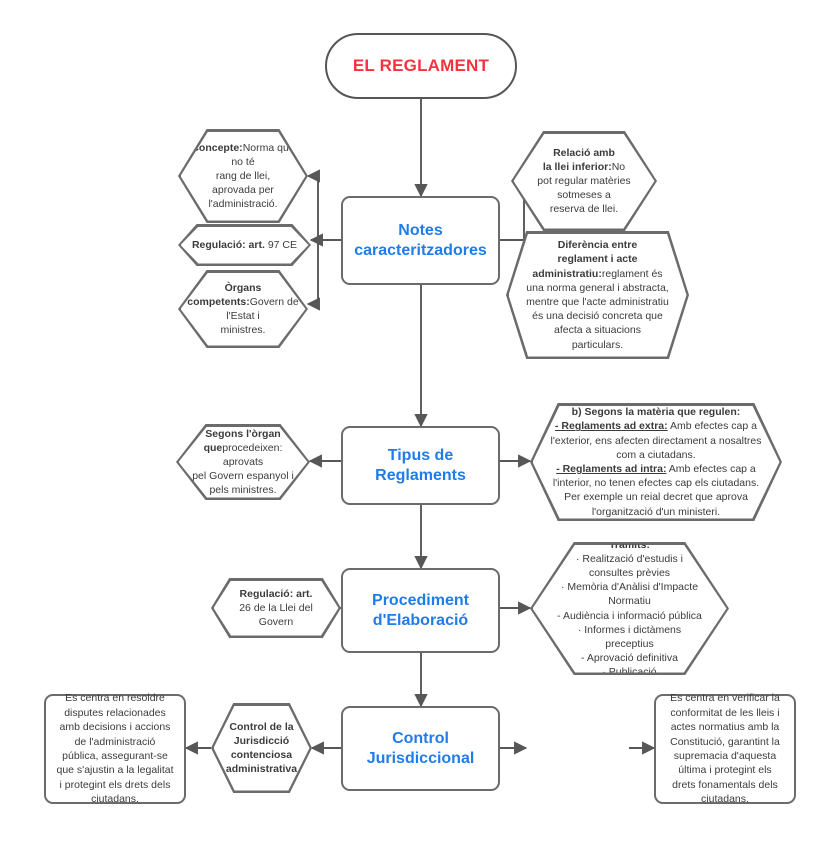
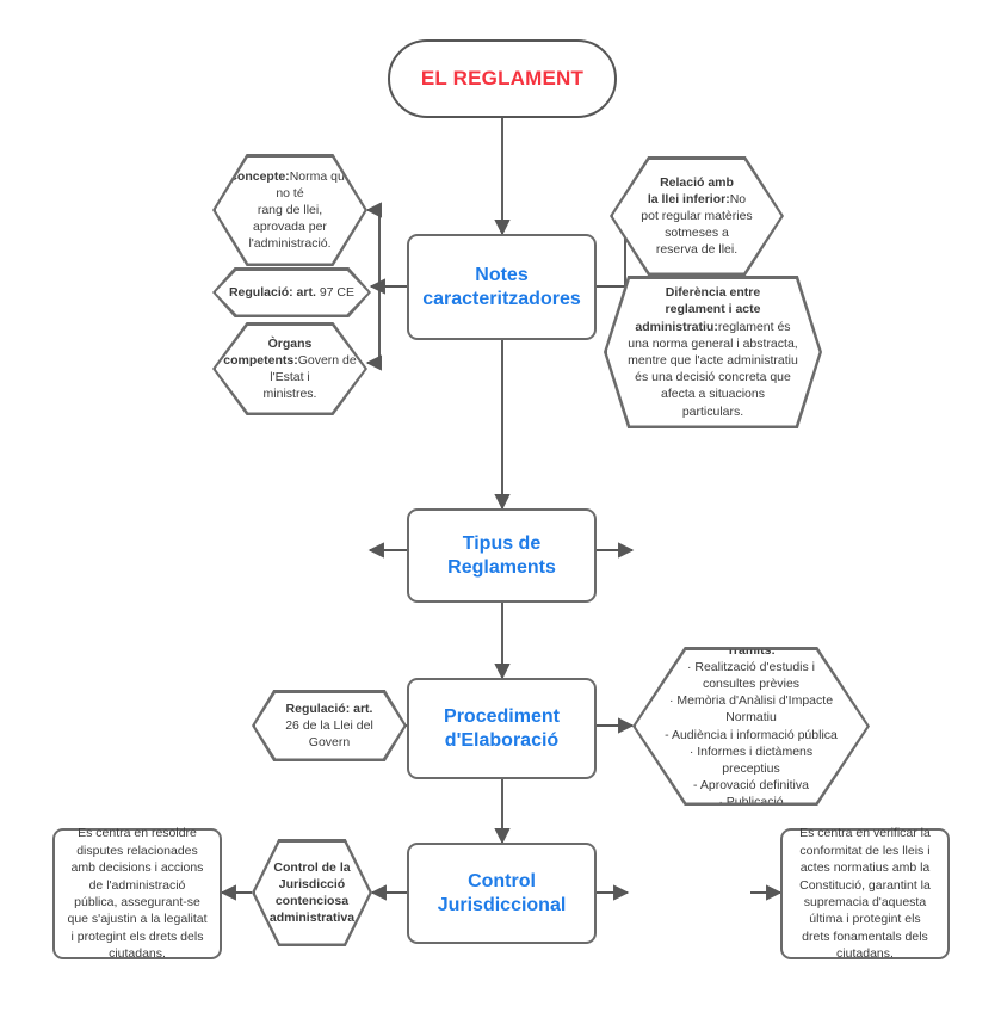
  EL REGLAMENT
  Notes
  caracteritzadores
  oncepte:Norma qu no té
  rang de llei,
  aprovada per
  l'administració.
  Regulació: art. 97 CE
  Òrgans
  competents:Govern de l'Estat i
  ministres.
  Relació amb
  la llei inferior:No
  pot regular matèries
  sotmeses a
  reserva de llei.
  Diferència entre
  reglament i acte
  administratiu:reglament és
  una norma general i abstracta,
  mentre que l'acte administratiu
  és una decisió concreta que
  afecta a situacions
  particulars.
  Tipus de
  Reglaments
- Segons l'òrgan queprocedeixen: aprovats
- pel Govern espanyol i
- pels ministres.
- b) Segons la matèria que regulen: - Reglaments ad extra: Amb efectes cap a
- l'exterior, ens afecten directament a nosaltres
- com a ciutadans. - Reglaments ad intra: Amb efectes cap a
- l'interior, no tenen efectes cap els ciutadans.
- Per exemple un reial decret que aprova
- l'organització d'un ministeri.
  Procediment
  d'Elaboració
  Regulació: art. 26 de la Llei del
  Govern
  Tràmits: · Realització d'estudis i
  consultes prèvies
  · Memòria d'Anàlisi d'Impacte
  Normatiu
  - Audiència i informació pública
  · Informes i dictàmens
  preceptius
  - Aprovació definitiva
  · Publicació
  Control
  Jurisdiccional
  Control de la
  Jurisdicció
  contenciosa
  administrativa
  Es centra en resoldre
  disputes relacionades
  amb decisions i accions
  de l'administració
  pública, assegurant-se
  que s'ajustin a la legalitat
  i protegint els drets dels
  ciutadans.
  Es centra en verificar la
  conformitat de les lleis i
  actes normatius amb la
  Constitució, garantint la
  supremacia d'aquesta
  última i protegint els
  drets fonamentals dels
  ciutadans.
